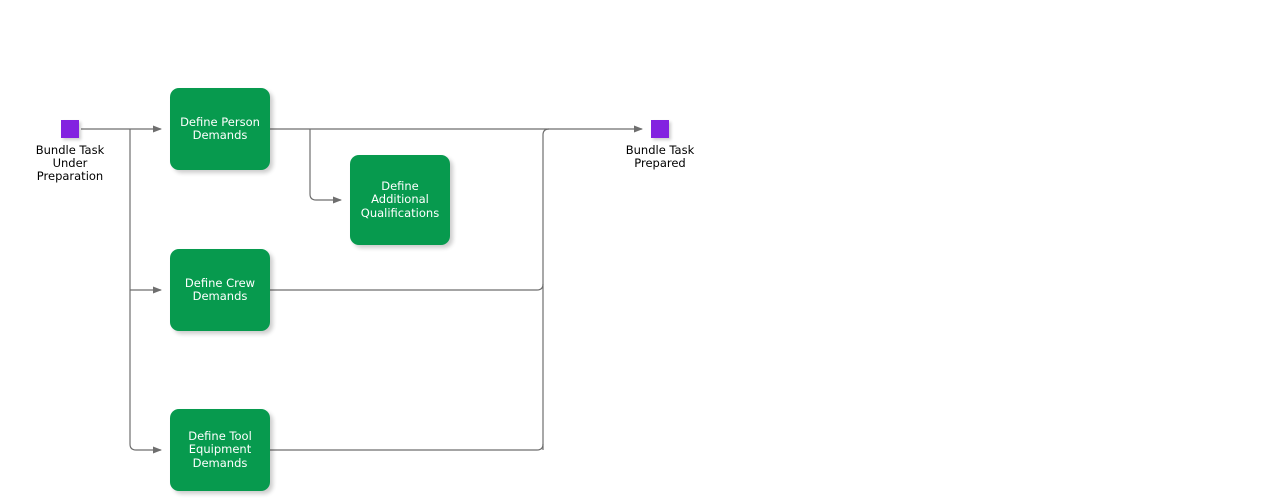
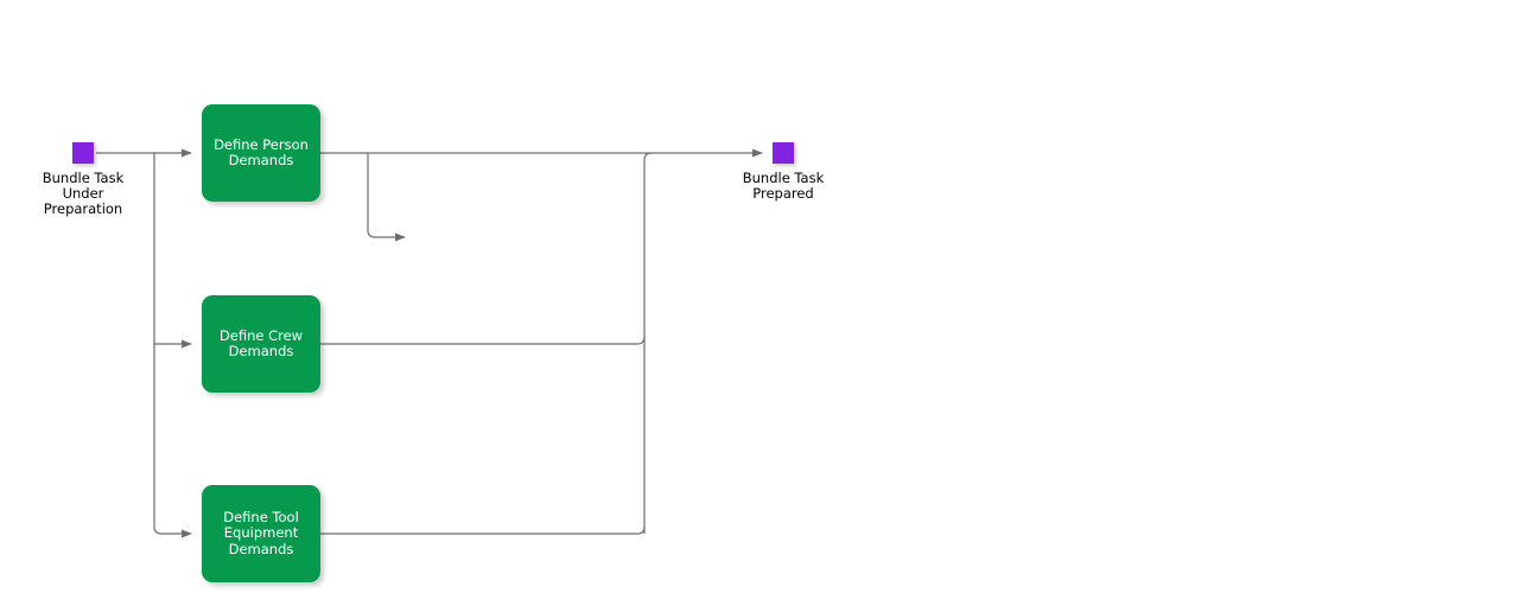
  Bundle Task
  Under
  Preparation
  Define Person
  Demands
- Define
- Additional
- Qualifications
  Define Crew
  Demands
  Define Tool
  Equipment
  Demands
  Bundle Task
  Prepared
